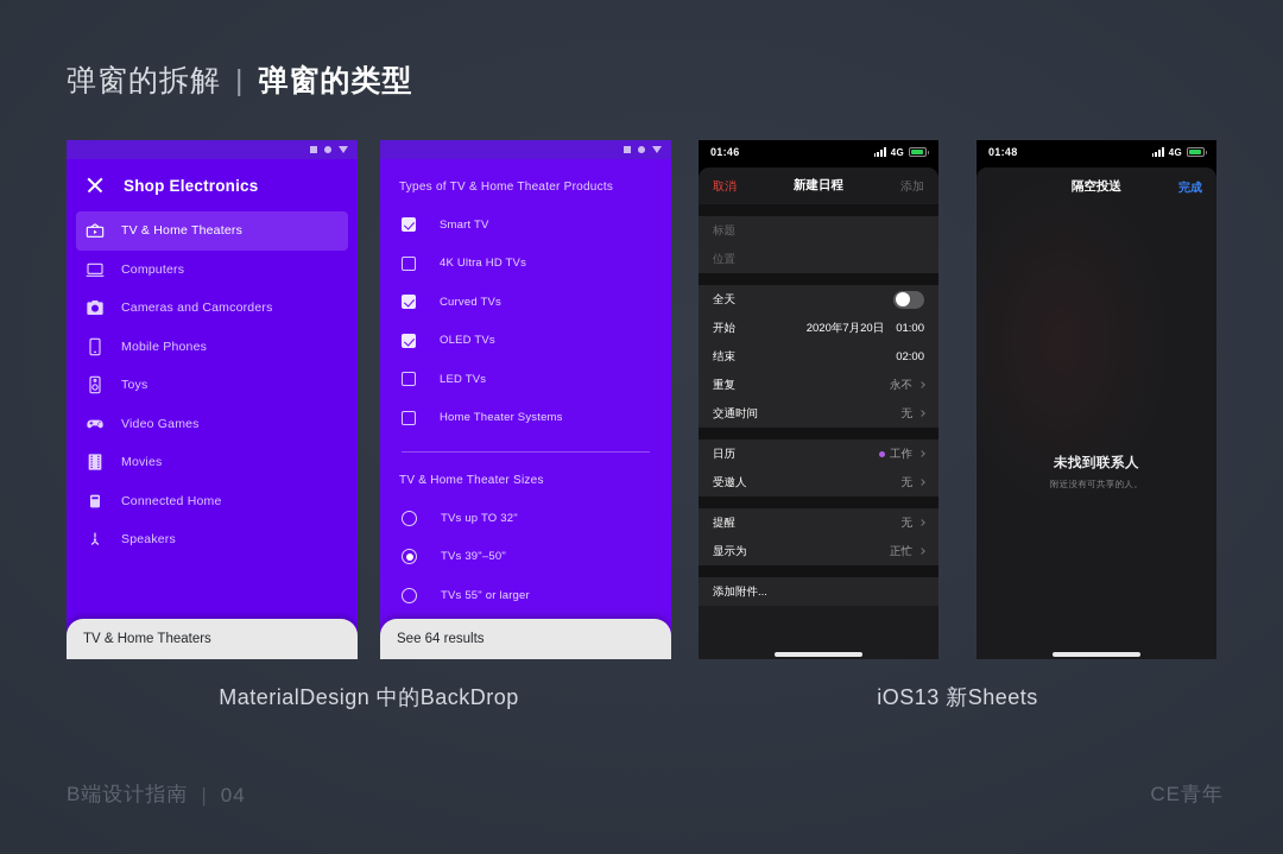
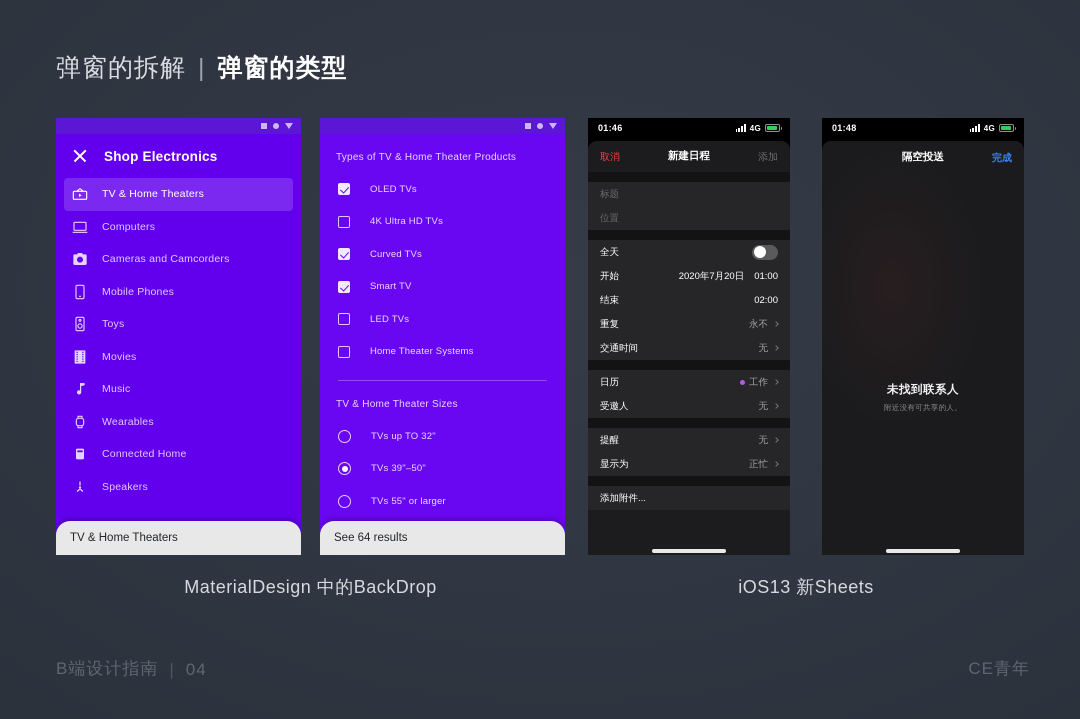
  弹窗的拆解
  |
  弹窗的类型
  Shop Electronics
  TV & Home Theaters
  Computers
  Cameras and Camcorders
  Mobile Phones
  Toys
- Video Games
  Movies
+ Music
+ Wearables
  Connected Home
  Speakers
  TV & Home Theaters
  Types of TV & Home Theater Products
- Smart TV
+ OLED TVs
  4K Ultra HD TVs
  Curved TVs
- OLED TVs
+ Smart TV
  LED TVs
  Home Theater Systems
  TV & Home Theater Sizes
  TVs up TO 32"
  TVs 39"–50"
  TVs 55" or larger
  See 64 results
  01:46
  4G
  取消
  新建日程
  添加
  标题
  位置
  全天
  开始
  2020年7月20日
  01:00
  结束
  02:00
  重复
  永不
  交通时间
  无
  日历
  工作
  受邀人
  无
  提醒
  无
  显示为
  正忙
  添加附件...
  01:48
  4G
  隔空投送
  完成
  未找到联系人
  附近没有可共享的人。
  MaterialDesign 中的BackDrop
  iOS13 新Sheets
  B端设计指南
  |
  04
  CE青年
